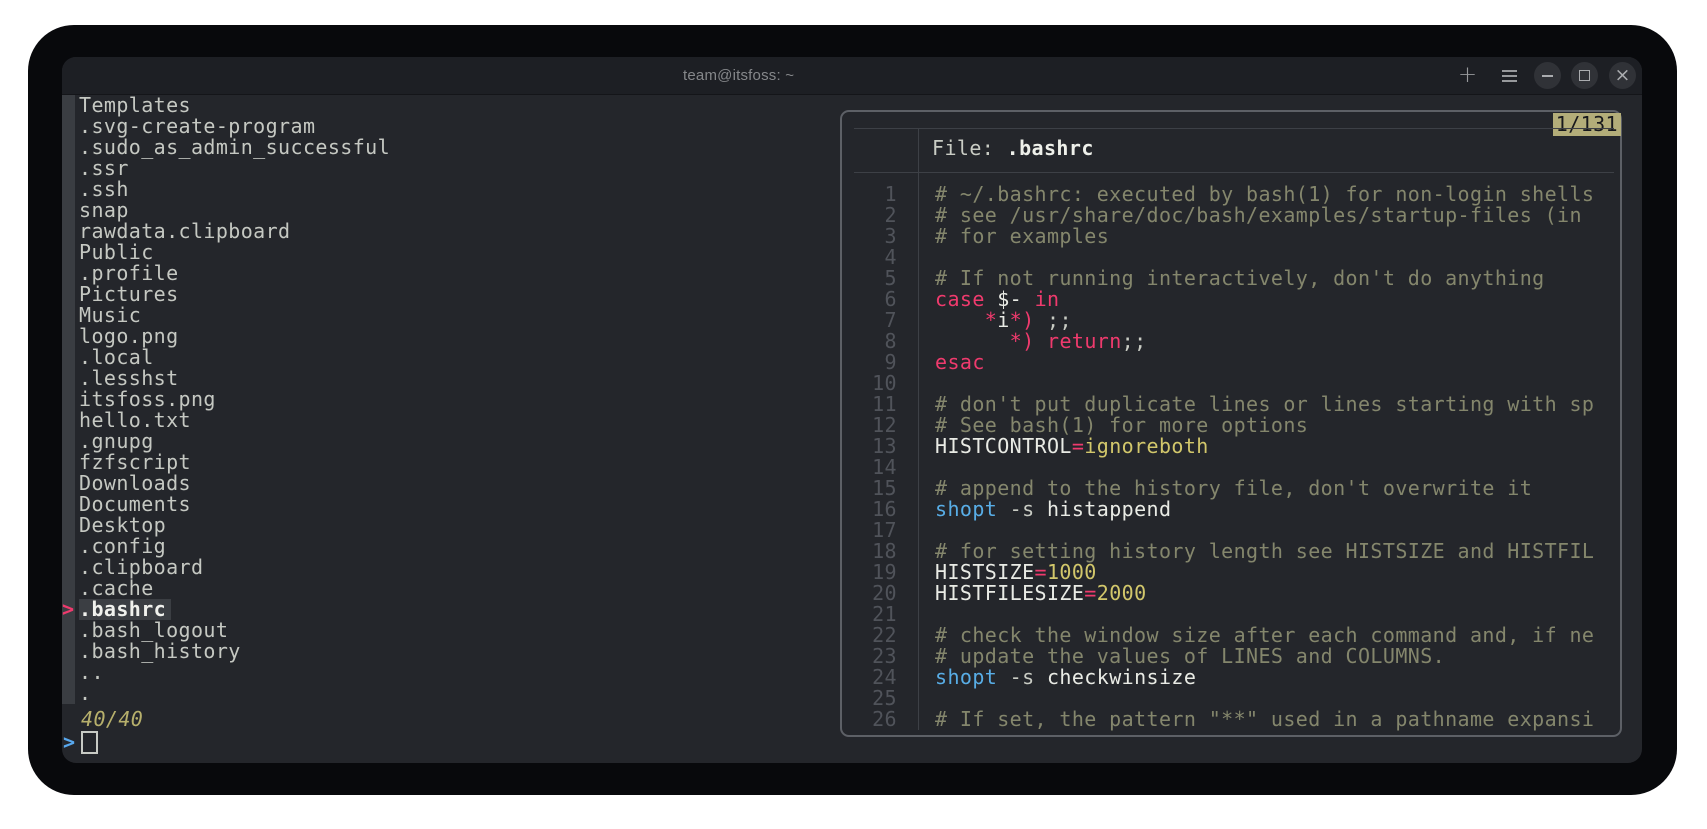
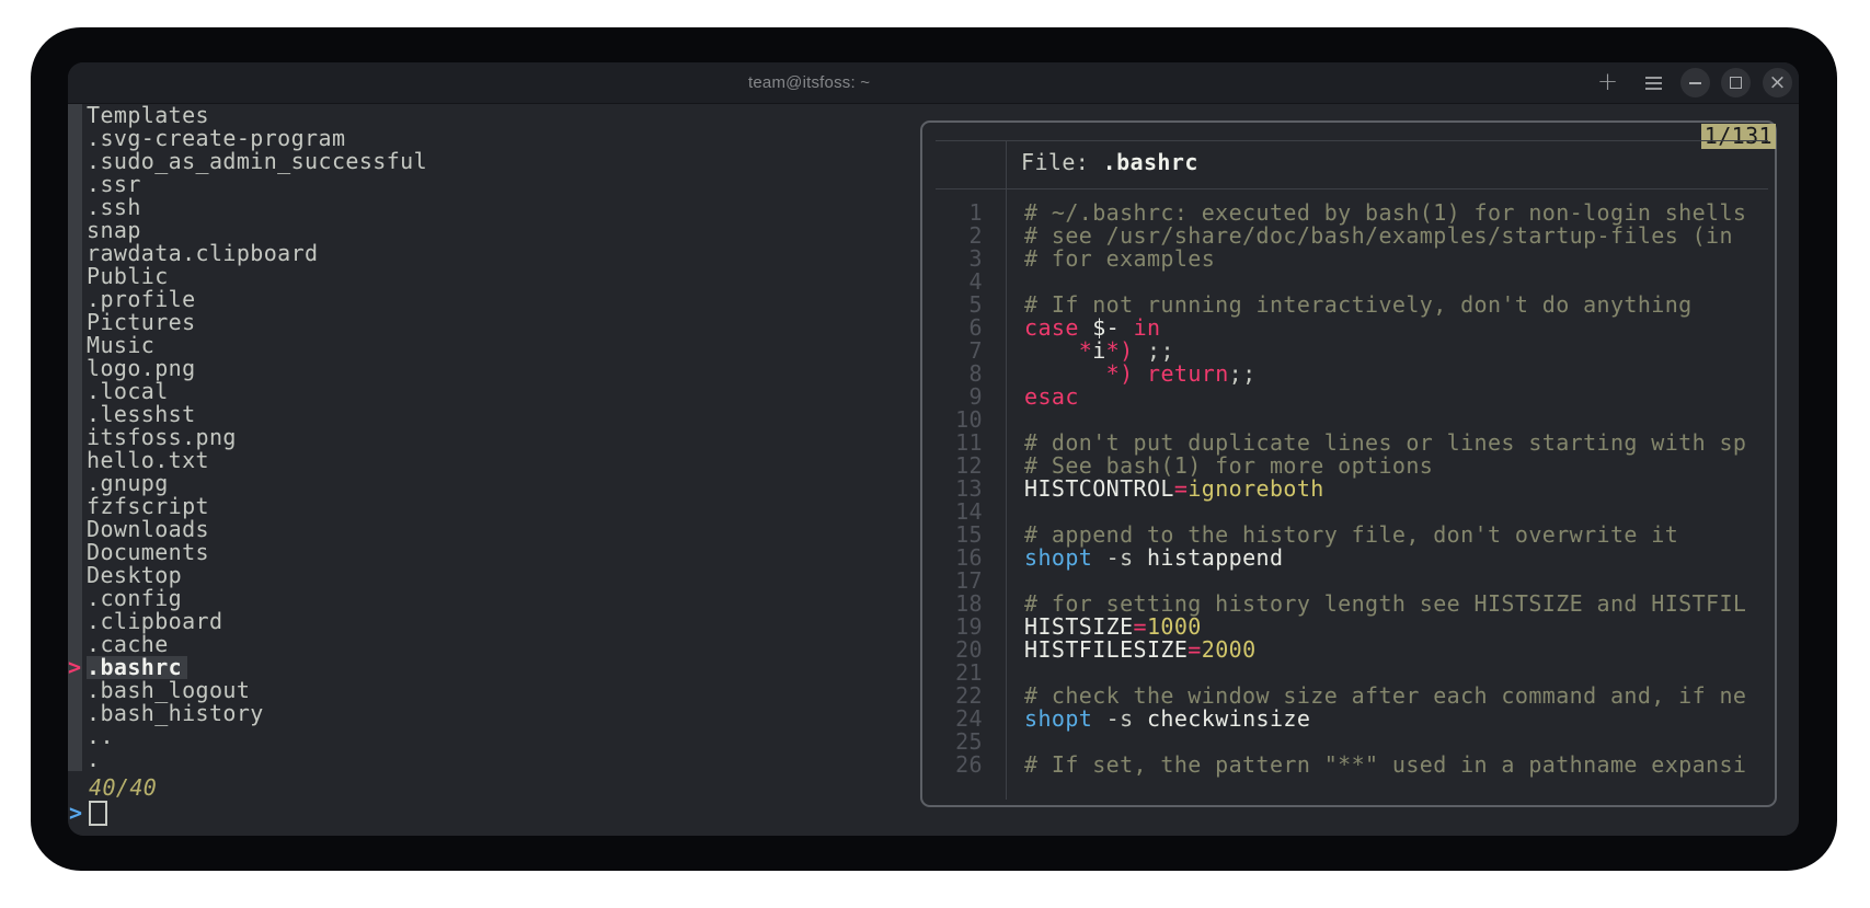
  team@itsfoss: ~
  +
  ×
  Templates
  .svg-create-program
  .sudo_as_admin_successful
  .ssr
  .ssh
  snap
  rawdata.clipboard
  Public
  .profile
  Pictures
  Music
  logo.png
  .local
  .lesshst
  itsfoss.png
  hello.txt
  .gnupg
  fzfscript
  Downloads
  Documents
  Desktop
  .config
  .clipboard
  .cache
  >
  .bashrc
  .bash_logout
  .bash_history
  ..
  .
  40/40
  >
  1/131
  File: .bashrc
  1
  # ~/.bashrc: executed by bash(1) for non-login shells
  2
  # see /usr/share/doc/bash/examples/startup-files (in
  3
  # for examples
  4
  5
  # If not running interactively, don't do anything
  6
  case $- in
  7
  *i*) ;;
  8
  *) return;;
  9
  esac
  10
  11
  # don't put duplicate lines or lines starting with sp
  12
  # See bash(1) for more options
  13
  HISTCONTROL=ignoreboth
  14
  15
  # append to the history file, don't overwrite it
  16
  shopt -s histappend
  17
  18
  # for setting history length see HISTSIZE and HISTFIL
  19
  HISTSIZE=1000
  20
  HISTFILESIZE=2000
  21
  22
  # check the window size after each command and, if ne
- 23
- # update the values of LINES and COLUMNS.
  24
  shopt -s checkwinsize
  25
  26
  # If set, the pattern "**" used in a pathname expansi
